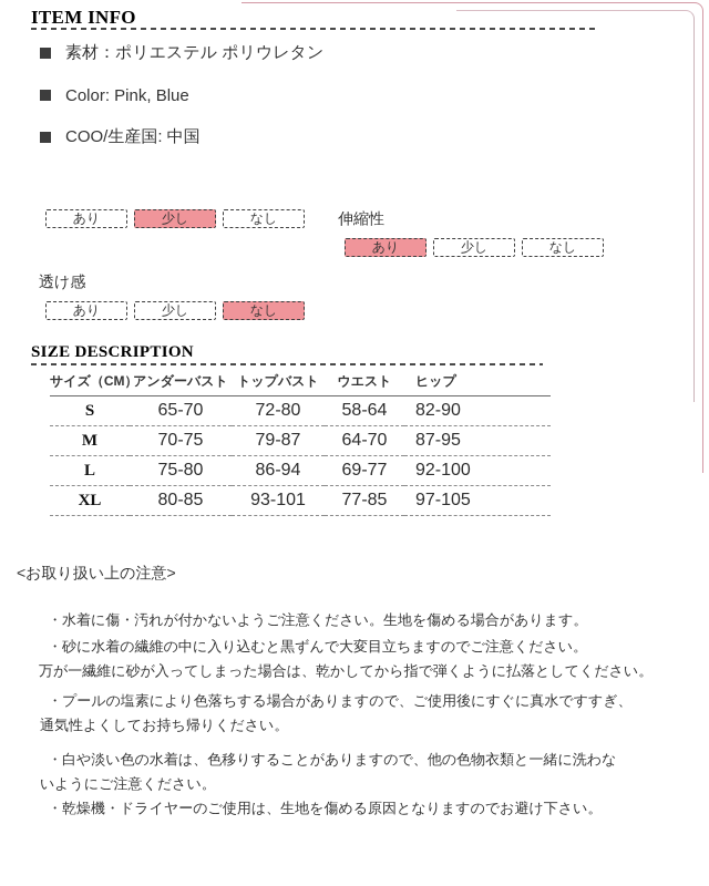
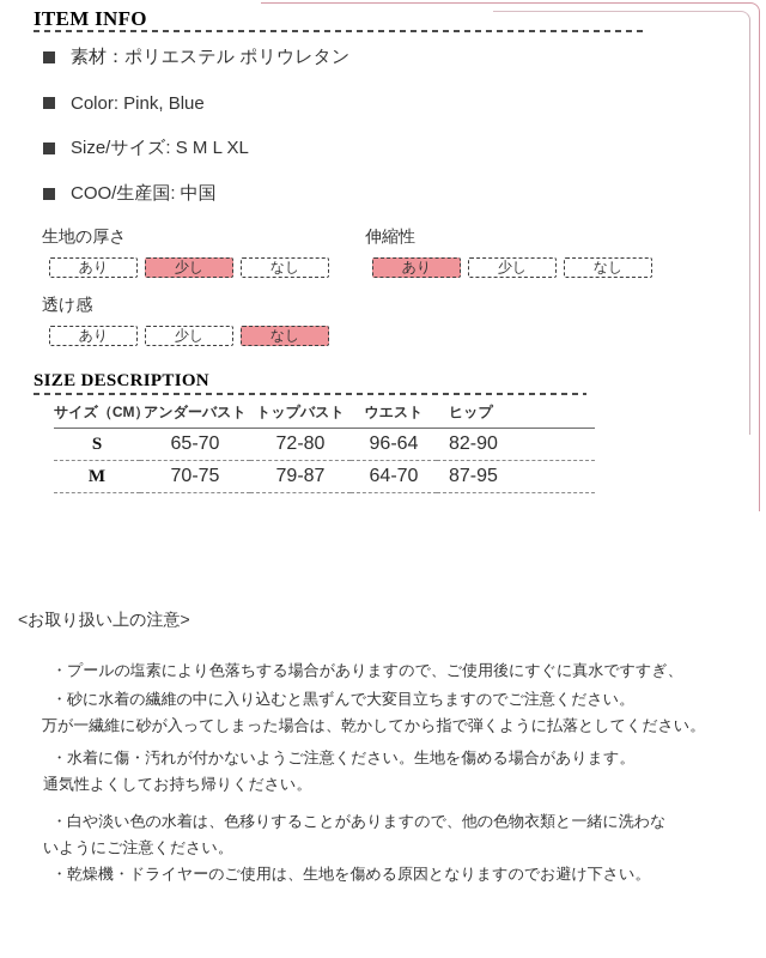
  ITEM INFO
  素材：ポリエステル ポリウレタン
  Color: Pink, Blue
+ Size/サイズ: S M L XL
  COO/生産国: 中国
+ 生地の厚さ
  あり
  少し
  なし
  伸縮性
  あり
  少し
  なし
  透け感
  あり
  少し
  なし
  SIZE DESCRIPTION
  サイズ（CM）	アンダーバスト	トップバスト	ウエスト	ヒップ
- S	65-70	72-80	58-64	82-90
+ S	65-70	72-80	96-64	82-90
  M	70-75	79-87	64-70	87-95
- L	75-80	86-94	69-77	92-100
- XL	80-85	93-101	77-85	97-105
  <お取り扱い上の注意>
- ・水着に傷・汚れが付かないようご注意ください。生地を傷める場合があります。
+ ・プールの塩素により色落ちする場合がありますので、ご使用後にすぐに真水ですすぎ、
  ・砂に水着の繊維の中に入り込むと黒ずんで大変目立ちますのでご注意ください。
  万が一繊維に砂が入ってしまった場合は、乾かしてから指で弾くように払落としてください。
- ・プールの塩素により色落ちする場合がありますので、ご使用後にすぐに真水ですすぎ、
+ ・水着に傷・汚れが付かないようご注意ください。生地を傷める場合があります。
  通気性よくしてお持ち帰りください。
  ・白や淡い色の水着は、色移りすることがありますので、他の色物衣類と一緒に洗わな
  いようにご注意ください。
  ・乾燥機・ドライヤーのご使用は、生地を傷める原因となりますのでお避け下さい。
